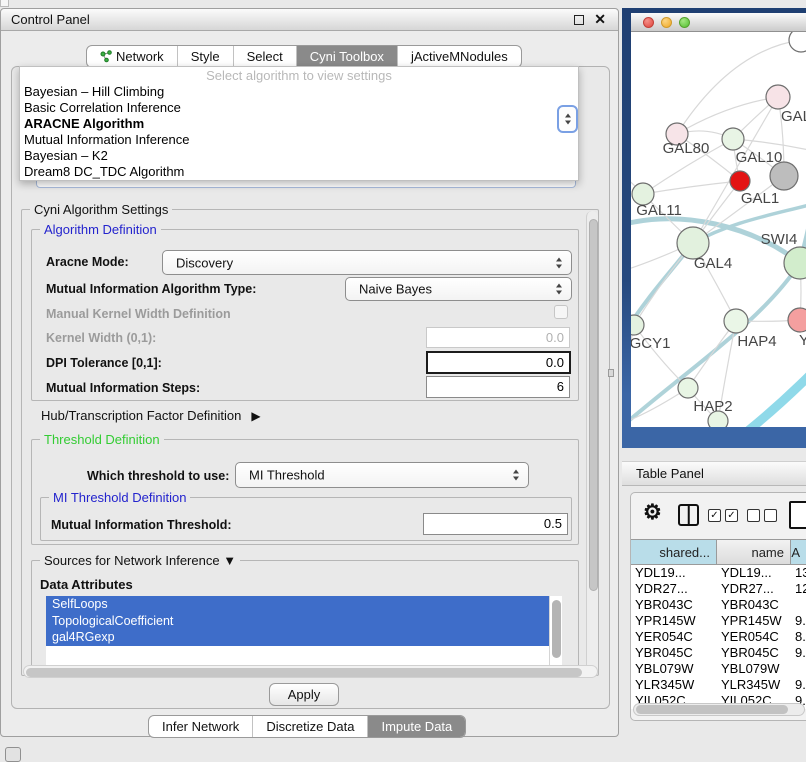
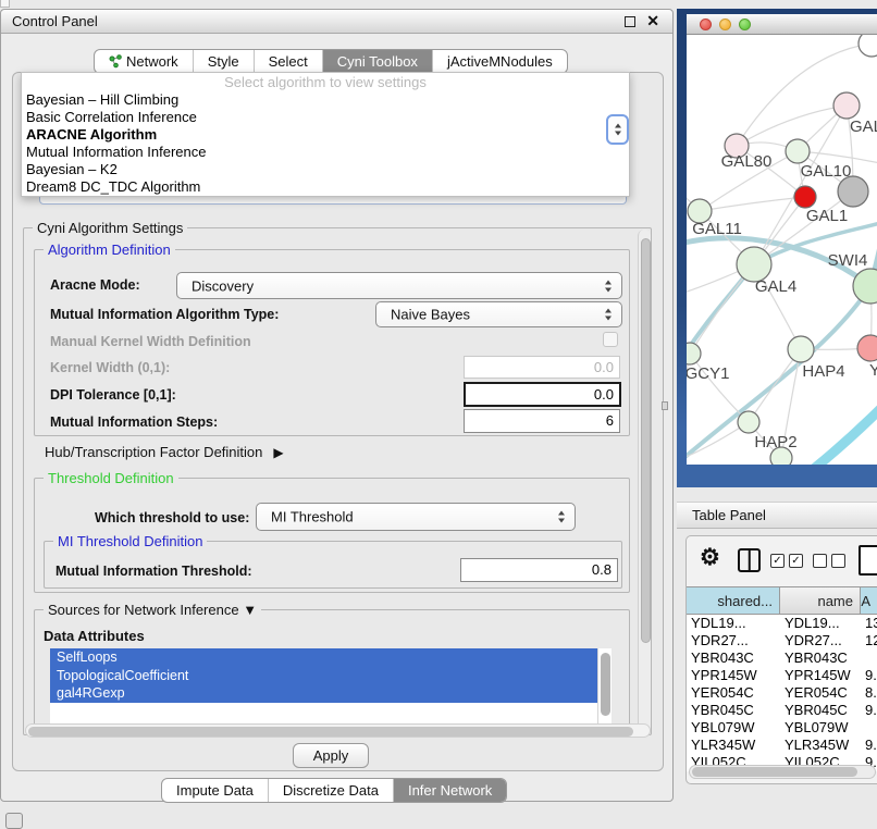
  Control Panel
  ✕
  Network
  Style
  Select
  Cyni Toolbox
  jActiveMNodules
  Select algorithm to view settings
  Bayesian – Hill Climbing
  Basic Correlation Inference
  ARACNE Algorithm
  Mutual Information Inference
  Bayesian – K2
  Dream8 DC_TDC Algorithm
  Cyni Algorithm Settings
  Algorithm Definition
  Aracne Mode:
  Discovery
  Mutual Information Algorithm Type:
  Naive Bayes
  Manual Kernel Width Definition
  Kernel Width (0,1):
  0.0
  DPI Tolerance [0,1]:
  0.0
  Mutual Information Steps:
  6
  Hub/Transcription Factor Definition ▶
  Threshold Definition
  Which threshold to use:
  MI Threshold
  MI Threshold Definition
  Mutual Information Threshold:
- 0.5
+ 0.8
  Sources for Network Inference ▼
  Data Attributes
  SelfLoops
  TopologicalCoefficient
  gal4RGexp
  Apply
- Infer Network
+ Impute Data
  Discretize Data
- Impute Data
+ Infer Network
  GAL80
  GAL10
  GAL1
  GAL11
  SWI4
  GAL4
  GCY1
  HAP4
  Y
  HAP2
  Table Panel
  ⚙
  ✓
  ✓
  shared...
  name
  A
  YDL19...
  YDL19...
  YDR27...
  YDR27...
  YBR043C
  YBR043C
  YPR145W
  YPR145W
  9.
  YER054C
  YER054C
  8.
  YBR045C
  YBR045C
  9.
  YBL079W
  YBL079W
  YLR345W
  YLR345W
  9.
  YIL052C
  YIL052C
  9.
